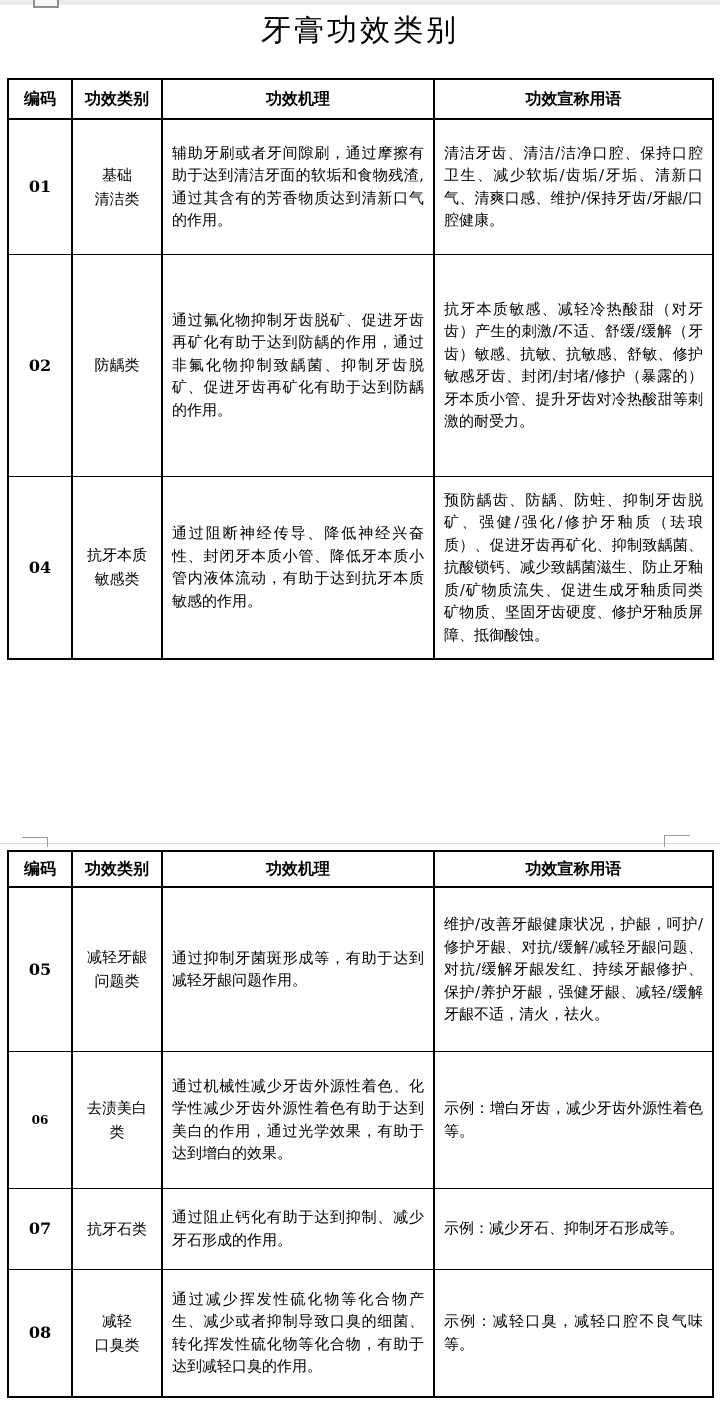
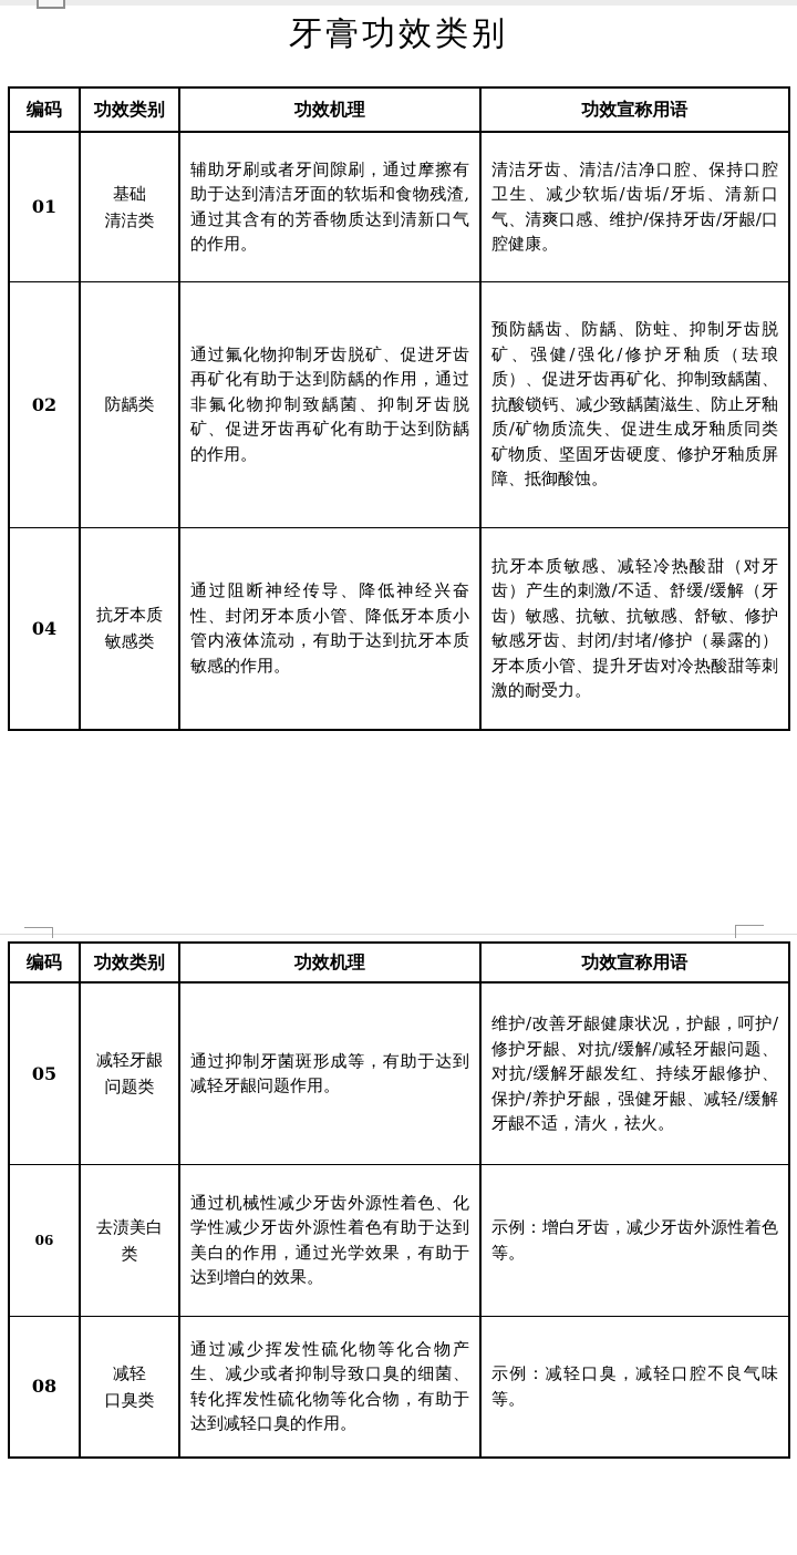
  牙膏功效类别
  编码	功效类别	功效机理	功效宣称用语
  01	基础 清洁类	辅助牙刷或者牙间隙刷，通过摩擦有助于达到清洁牙面的软垢和食物残渣,通过其含有的芳香物质达到清新口气的作用。	清洁牙齿、清洁/洁净口腔、保持口腔卫生、减少软垢/齿垢/牙垢、清新口气、清爽口感、维护/保持牙齿/牙龈/口腔健康。
- 02	防龋类	通过氟化物抑制牙齿脱矿、促进牙齿再矿化有助于达到防龋的作用，通过非氟化物抑制致龋菌、抑制牙齿脱矿、促进牙齿再矿化有助于达到防龋的作用。	抗牙本质敏感、减轻冷热酸甜（对牙齿）产生的刺激/不适、舒缓/缓解（牙齿）敏感、抗敏、抗敏感、舒敏、修护敏感牙齿、封闭/封堵/修护（暴露的）牙本质小管、提升牙齿对冷热酸甜等刺激的耐受力。
+ 02	防龋类	通过氟化物抑制牙齿脱矿、促进牙齿再矿化有助于达到防龋的作用，通过非氟化物抑制致龋菌、抑制牙齿脱矿、促进牙齿再矿化有助于达到防龋的作用。	预防龋齿、防龋、防蛀、抑制牙齿脱矿、强健/强化/修护牙釉质（珐琅质）、促进牙齿再矿化、抑制致龋菌、抗酸锁钙、减少致龋菌滋生、防止牙釉质/矿物质流失、促进生成牙釉质同类矿物质、坚固牙齿硬度、修护牙釉质屏障、抵御酸蚀。
- 04	抗牙本质 敏感类	通过阻断神经传导、降低神经兴奋性、封闭牙本质小管、降低牙本质小管内液体流动，有助于达到抗牙本质敏感的作用。	预防龋齿、防龋、防蛀、抑制牙齿脱矿、强健/强化/修护牙釉质（珐琅质）、促进牙齿再矿化、抑制致龋菌、抗酸锁钙、减少致龋菌滋生、防止牙釉质/矿物质流失、促进生成牙釉质同类矿物质、坚固牙齿硬度、修护牙釉质屏障、抵御酸蚀。
+ 04	抗牙本质 敏感类	通过阻断神经传导、降低神经兴奋性、封闭牙本质小管、降低牙本质小管内液体流动，有助于达到抗牙本质敏感的作用。	抗牙本质敏感、减轻冷热酸甜（对牙齿）产生的刺激/不适、舒缓/缓解（牙齿）敏感、抗敏、抗敏感、舒敏、修护敏感牙齿、封闭/封堵/修护（暴露的）牙本质小管、提升牙齿对冷热酸甜等刺激的耐受力。
  编码	功效类别	功效机理	功效宣称用语
  05	减轻牙龈 问题类	通过抑制牙菌斑形成等，有助于达到减轻牙龈问题作用。	维护/改善牙龈健康状况，护龈，呵护/修护牙龈、对抗/缓解/减轻牙龈问题、对抗/缓解牙龈发红、持续牙龈修护、保护/养护牙龈，强健牙龈、减轻/缓解牙龈不适，清火，祛火。
  06	去渍美白 类	通过机械性减少牙齿外源性着色、化学性减少牙齿外源性着色有助于达到美白的作用，通过光学效果，有助于达到增白的效果。	示例：增白牙齿，减少牙齿外源性着色等。
- 07	抗牙石类	通过阻止钙化有助于达到抑制、减少牙石形成的作用。	示例：减少牙石、抑制牙石形成等。
  08	减轻 口臭类	通过减少挥发性硫化物等化合物产生、减少或者抑制导致口臭的细菌、转化挥发性硫化物等化合物，有助于达到减轻口臭的作用。	示例：减轻口臭，减轻口腔不良气味等。
